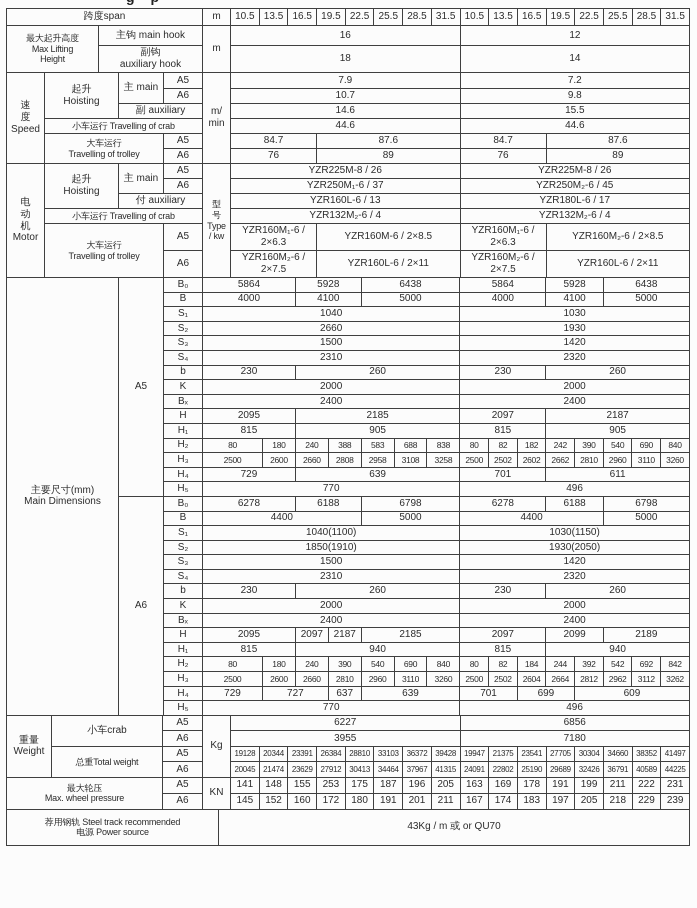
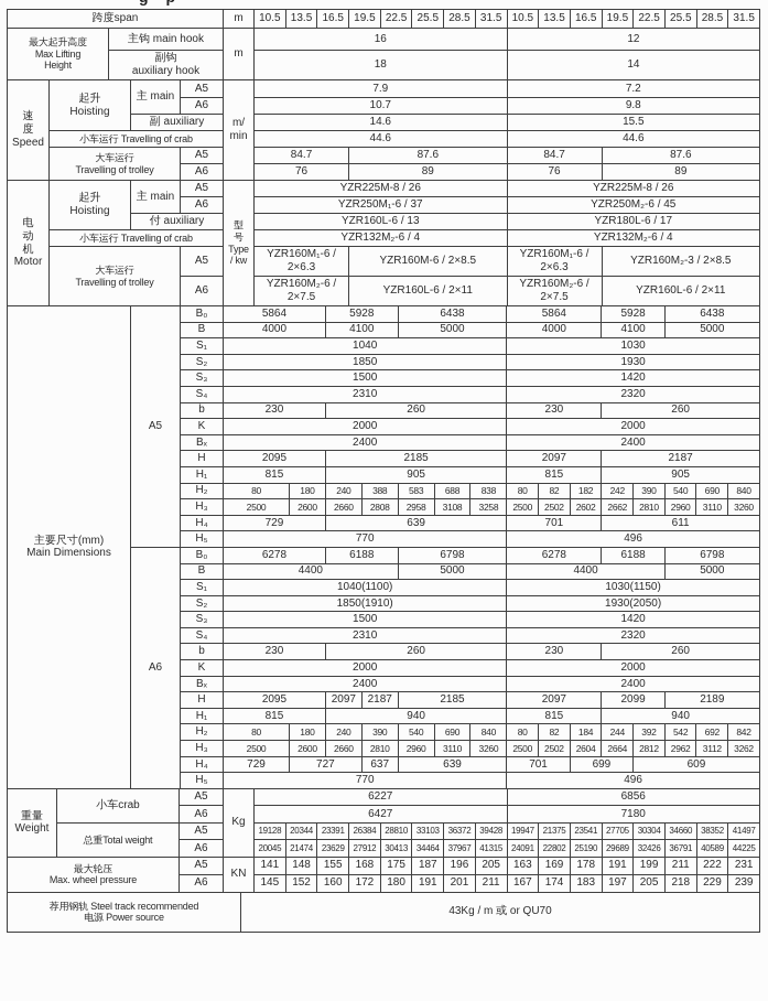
  跨度span	m	10.5	13.5	16.5	19.5	22.5	25.5	28.5	31.5	10.5	13.5	16.5	19.5	22.5	25.5	28.5	31.5
  最大起升高度 Max Lifting Height	主钩 main hook	m	16	12
  副钩 auxiliary hook	18	14
  速 度 Speed	起升 Hoisting	主 main	A5	m/ min	7.9	7.2
  A6	10.7	9.8
  副 auxiliary	14.6	15.5
  小车运行 Travelling of crab	44.6	44.6
  大车运行 Travelling of trolley	A5	84.7	87.6	84.7	87.6
  A6	76	89	76	89
  电 动 机 Motor	起升 Hoisting	主 main	A5	型 号 Type / kw	YZR225M-8 / 26	YZR225M-8 / 26
  A6	YZR250M₁-6 / 37	YZR250M₂-6 / 45
  付 auxiliary	YZR160L-6 / 13	YZR180L-6 / 17
  小车运行 Travelling of crab	YZR132M₂-6 / 4	YZR132M₂-6 / 4
- 大车运行 Travelling of trolley	A5	YZR160M₁-6 / 2×6.3	YZR160M-6 / 2×8.5	YZR160M₁-6 / 2×6.3	YZR160M₂-6 / 2×8.5
+ 大车运行 Travelling of trolley	A5	YZR160M₁-6 / 2×6.3	YZR160M-6 / 2×8.5	YZR160M₁-6 / 2×6.3	YZR160M₂-3 / 2×8.5
  A6	YZR160M₂-6 / 2×7.5	YZR160L-6 / 2×11	YZR160M₂-6 / 2×7.5	YZR160L-6 / 2×11
  主要尺寸(mm) Main Dimensions	A5	B₀	5864	5928	6438	5864	5928	6438
  B	4000	4100	5000	4000	4100	5000
  S₁	1040	1030
- S₂	2660	1930
+ S₂	1850	1930
  S₃	1500	1420
  S₄	2310	2320
  b	230	260	230	260
  K	2000	2000
  Bₓ	2400	2400
  H	2095	2185	2097	2187
  H₁	815	905	815	905
  H₂	80	180	240	388	583	688	838	80	82	182	242	390	540	690	840
  H₃	2500	2600	2660	2808	2958	3108	3258	2500	2502	2602	2662	2810	2960	3110	3260
  H₄	729	639	701	611
  H₅	770	496
  A6	B₀	6278	6188	6798	6278	6188	6798
  B	4400	5000	4400	5000
  S₁	1040(1100)	1030(1150)
  S₂	1850(1910)	1930(2050)
  S₃	1500	1420
  S₄	2310	2320
  b	230	260	230	260
  K	2000	2000
  Bₓ	2400	2400
  H	2095	2097	2187	2185	2097	2099	2189
  H₁	815	940	815	940
  H₂	80	180	240	390	540	690	840	80	82	184	244	392	542	692	842
  H₃	2500	2600	2660	2810	2960	3110	3260	2500	2502	2604	2664	2812	2962	3112	3262
  H₄	729	727	637	639	701	699	609
  H₅	770	496
  重量 Weight	小车crab	A5	Kg	6227	6856
- A6	3955	7180
+ A6	6427	7180
  总重Total weight	A5	19128	20344	23391	26384	28810	33103	36372	39428	19947	21375	23541	27705	30304	34660	38352	41497
  A6	20045	21474	23629	27912	30413	34464	37967	41315	24091	22802	25190	29689	32426	36791	40589	44225
- 最大轮压 Max. wheel pressure	A5	KN	141	148	155	253	175	187	196	205	163	169	178	191	199	211	222	231
+ 最大轮压 Max. wheel pressure	A5	KN	141	148	155	168	175	187	196	205	163	169	178	191	199	211	222	231
  A6	145	152	160	172	180	191	201	211	167	174	183	197	205	218	229	239
  荐用钢轨 Steel track recommended 电源 Power source	43Kg / m 或 or QU70
